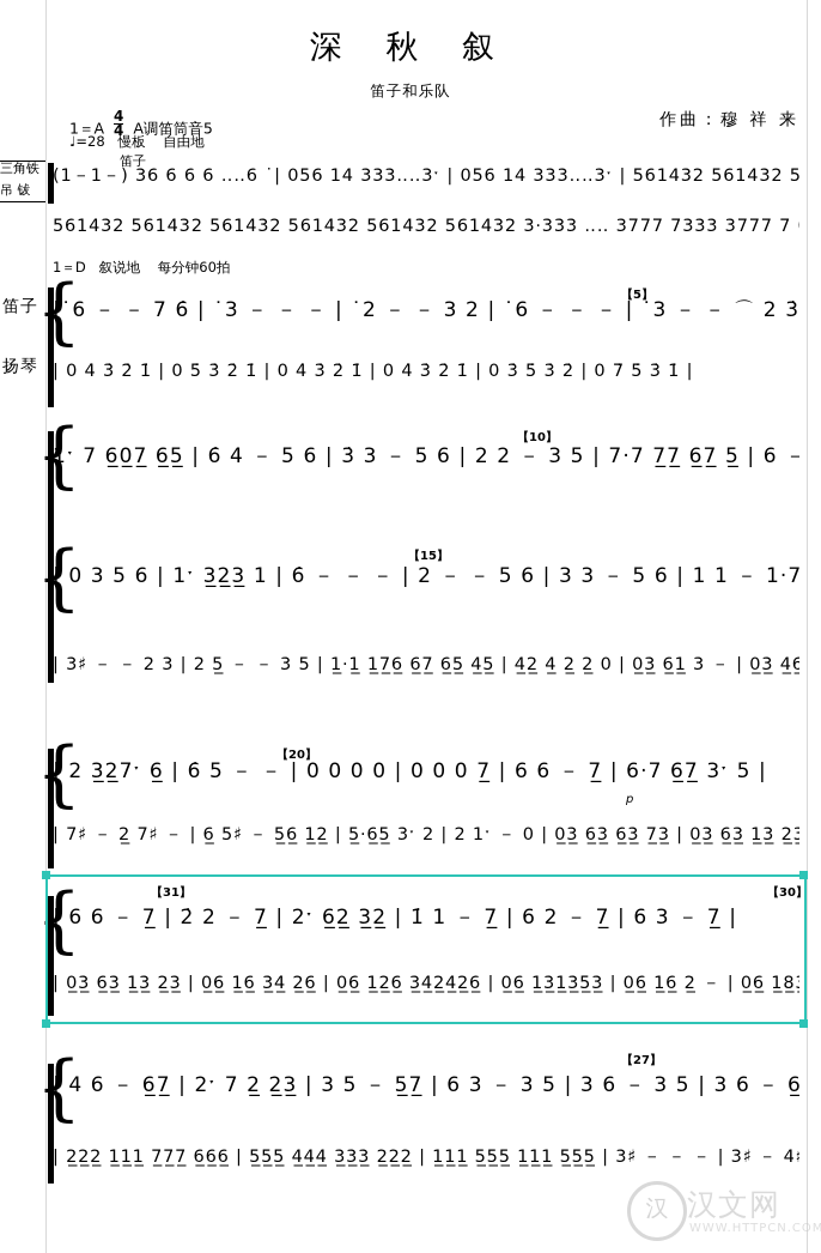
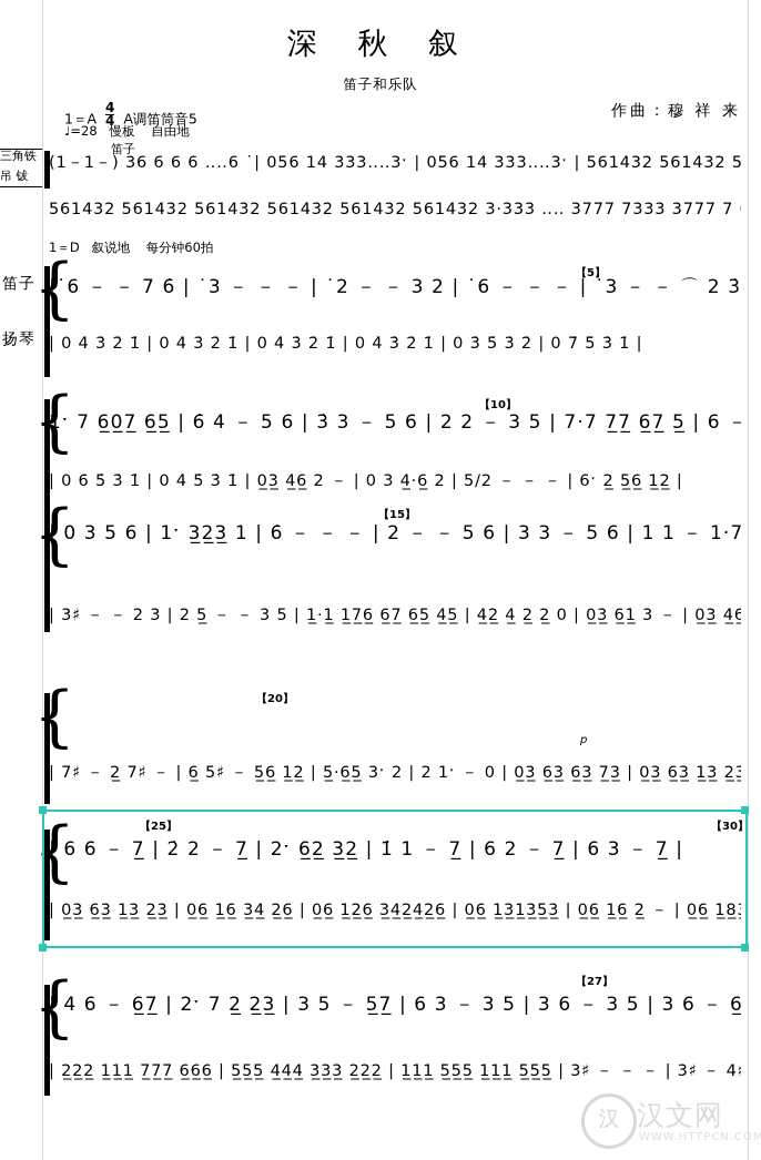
  深 秋 叙
  笛子和乐队
  作曲：穆 祥 来
  1＝A
  4
  4
  A调笛筒音5
  ♩=28 慢板 自由地
  1＝D 叙说地 每分钟60拍
  笛子
  三角铁
  吊 钹
  (1－1－) 36 6 6 6 ‥‥6 ˙| 056 14 333‥‥3ˑ | 056 14 333‥‥3ˑ | 561432 561432 5
  561432 561432 561432 561432 561432 561432 3·333 ‥‥ 3777 7333 3777 7
  笛子
  扬琴
  {
  |˙6 － － 7 6̇ | ˙3 － － － | ˙2 － － 3 2 | ˙6 － － － | ˙3 － － ⌒ 2 3̇
- | 0 4̇ 3̇ 2̇ 1̇ | 0 5̇ 3̇ 2̇ 1̇ | 0 4̇ 3̇ 2̇ 1̇ | 0 4̇ 3̇ 2̇ 1̇ | 0 3̇ 5̇ 3̇ 2̇ | 0 7̇ 5̇ 3̇ 1̇ |
+ | 0 4̇ 3̇ 2̇ 1̇ | 0 4̇ 3̇ 2̇ 1̇ | 0 4̇ 3̇ 2̇ 1̇ | 0 4̇ 3̇ 2̇ 1̇ | 0 3̇ 5̇ 3̇ 2̇ | 0 7̇ 5̇ 3̇ 1̇ |
  {
  1ˑ 7 6̲0̲7̲ 6̲5̲ | 6̇ 4 － 5 6 | 3̇ 3 － 5 6 | 2 2 － 3 5 | 7·7 7̲7̲ 6̲7̲ 5̲ | 6 －
+ | 0 6̇ 5̇ 3̇ 1̇ | 0 4̇ 5̇ 3̇ 1̇ | 0̲3̲ 4̲6̲ 2 － | 0 3 4̲·6̲ 2 | 5/2 － － － | 6ˑ 2̲ 5̲6̲ 1̲2̲ |
  {
  | 0 3 5 6 | 1ˑ 3̲2̲3̲ 1 | 6̇ － － － | 2 － － 5 6 | 3 3 － 5 6 | 1 1 － 1·7
  | 3♯ － － 2 3 | 2 5̲ － － 3 5 | 1̲·1̲ 1̲7̲6̲ 6̲7̲ 6̲5̲ 4̲5̲ | 4̲2̲ 4̲ 2̲ 2̲ 0 | 0̲3̲ 6̲1̲ 3 － | 0̲3̲ 4̲6̲
  {
- | 2 3̲2̲7ˑ 6̲ | 6̇ 5 － － | 0 0 0 0 | 0 0 0 7̲ | 6 6 － 7̲ | 6·7 6̲7̲ 3ˑ 5 |
  | 7♯ － 2̲ 7♯ － | 6̲ 5♯ － 5̲6̲ 1̲2̲ | 5̲·6̲5̲ 3ˑ 2 | 2 1ˑ － 0 | 0̲3̲ 6̲3̲ 6̲3̲ 7̲3̲ | 0̲3̲ 6̲3̲ 1̲3̲ 2̲3̲
  {
  | 6 6 － 7̲ | 2̇ 2 － 7̲ | 2ˑ 6̲2̲ 3̲2̲ | 1̇ 1 － 7̲ | 6 2 － 7̲ | 6 3 － 7̲ |
  | 0̲3̲ 6̲3̲ 1̲3̲ 2̲3̲ | 0̲6̲ 1̲6̲ 3̲4̲ 2̲6̲ | 0̲6̲ 1̲2̲6̲ 3̲4̲2̲4̲2̲6̲ | 0̲6̲ 1̲3̲1̲3̲5̲3̲ | 0̲6̲ 1̲6̲ 2̲ － | 0̲6̲ 1̲8̲
  {
  | 4 6 － 6̲7̲ | 2ˑ 7 2̲ 2̲3̲ | 3 5 － 5̲7̲ | 6 3 － 3 5 | 3 6 － 3 5 | 3 6 － 6̲
  | 2̲2̲2̲ 1̲1̲1̲ 7̲7̲7̲ 6̲6̲6̲ | 5̲5̲5̲ 4̲4̲4̲ 3̲3̲3̲ 2̲2̲2̲ | 1̲1̲1̲ 5̲5̲5̲ 1̲1̲1̲ 5̲5̲5̲ | 3♯ － － － | 3♯ － 4
  【5】
  【10】
  【15】
  【20】
- 【31】
+ 【25】
  【30】
  【27】
  p
  汉
  汉文网
  WWW.HTTPCN.COM
